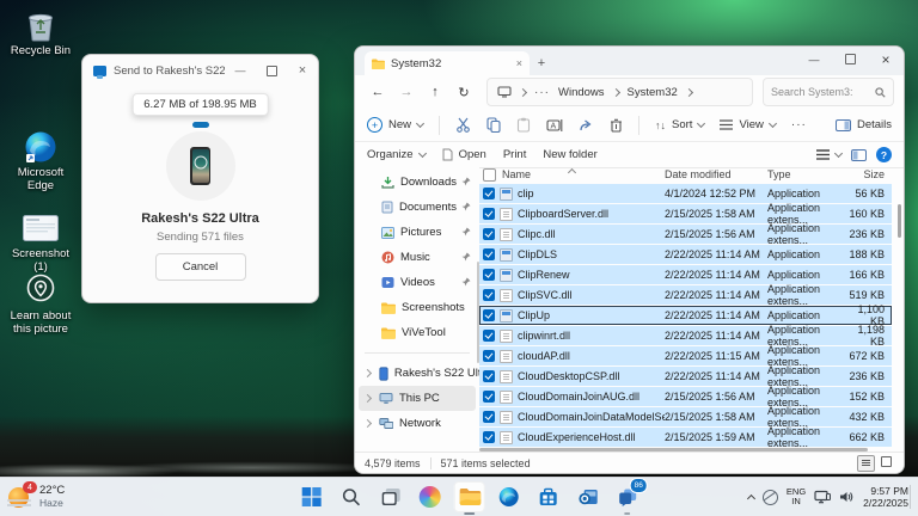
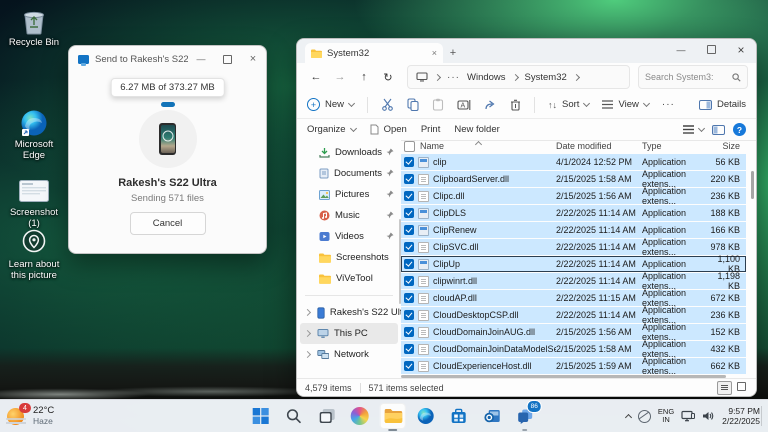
  Recycle Bin
  Microsoft Edge
  Screenshot (1)
  Learn about this picture
  Send to Rakesh's S22
  —
  ×
- 6.27 MB of 198.95 MB
+ 6.27 MB of 373.27 MB
  Rakesh's S22 Ultra
  Sending 571 files
  Cancel
  System32
  ×
  +
  —
  ×
  ←
  →
  ↑
  ↻
  ···
  Windows
  System32
  Search System3:
  +
  New
  ↑↓
  Sort
  View
  ···
  Details
  Organize
  Open
  Print
  New folder
  ?
  Downloads
  Documents
  Pictures
  Music
  Videos
  Screenshots
  ViVeTool
  Rakesh's S22 Ul
  This PC
  Network
  Name
  Date modified
  Type
  Size
  clip
  4/1/2024 12:52 PM
  Application
  56 KB
  ClipboardServer.dll
  2/15/2025 1:58 AM
  Application extens...
- 160 KB
+ 220 KB
  Clipc.dll
  2/15/2025 1:56 AM
  Application extens...
  236 KB
  ClipDLS
  2/22/2025 11:14 AM
  Application
  188 KB
  ClipRenew
  2/22/2025 11:14 AM
  Application
  166 KB
  ClipSVC.dll
  2/22/2025 11:14 AM
  Application extens...
- 519 KB
+ 978 KB
  ClipUp
  2/22/2025 11:14 AM
  Application
  1,100 KB
  clipwinrt.dll
  2/22/2025 11:14 AM
  Application extens...
  1,198 KB
  cloudAP.dll
  2/22/2025 11:15 AM
  Application extens...
  672 KB
  CloudDesktopCSP.dll
  2/22/2025 11:14 AM
  Application extens...
  236 KB
  CloudDomainJoinAUG.dll
  2/15/2025 1:56 AM
  Application extens...
  152 KB
  CloudDomainJoinDataModelS
  2/15/2025 1:58 AM
  Application extens...
  432 KB
  CloudExperienceHost.dll
  2/15/2025 1:59 AM
  Application extens...
  662 KB
  4,579 items
  571 items selected
  22°C
  Haze
  ENG
  IN
  9:57 PM
  2/22/2025
